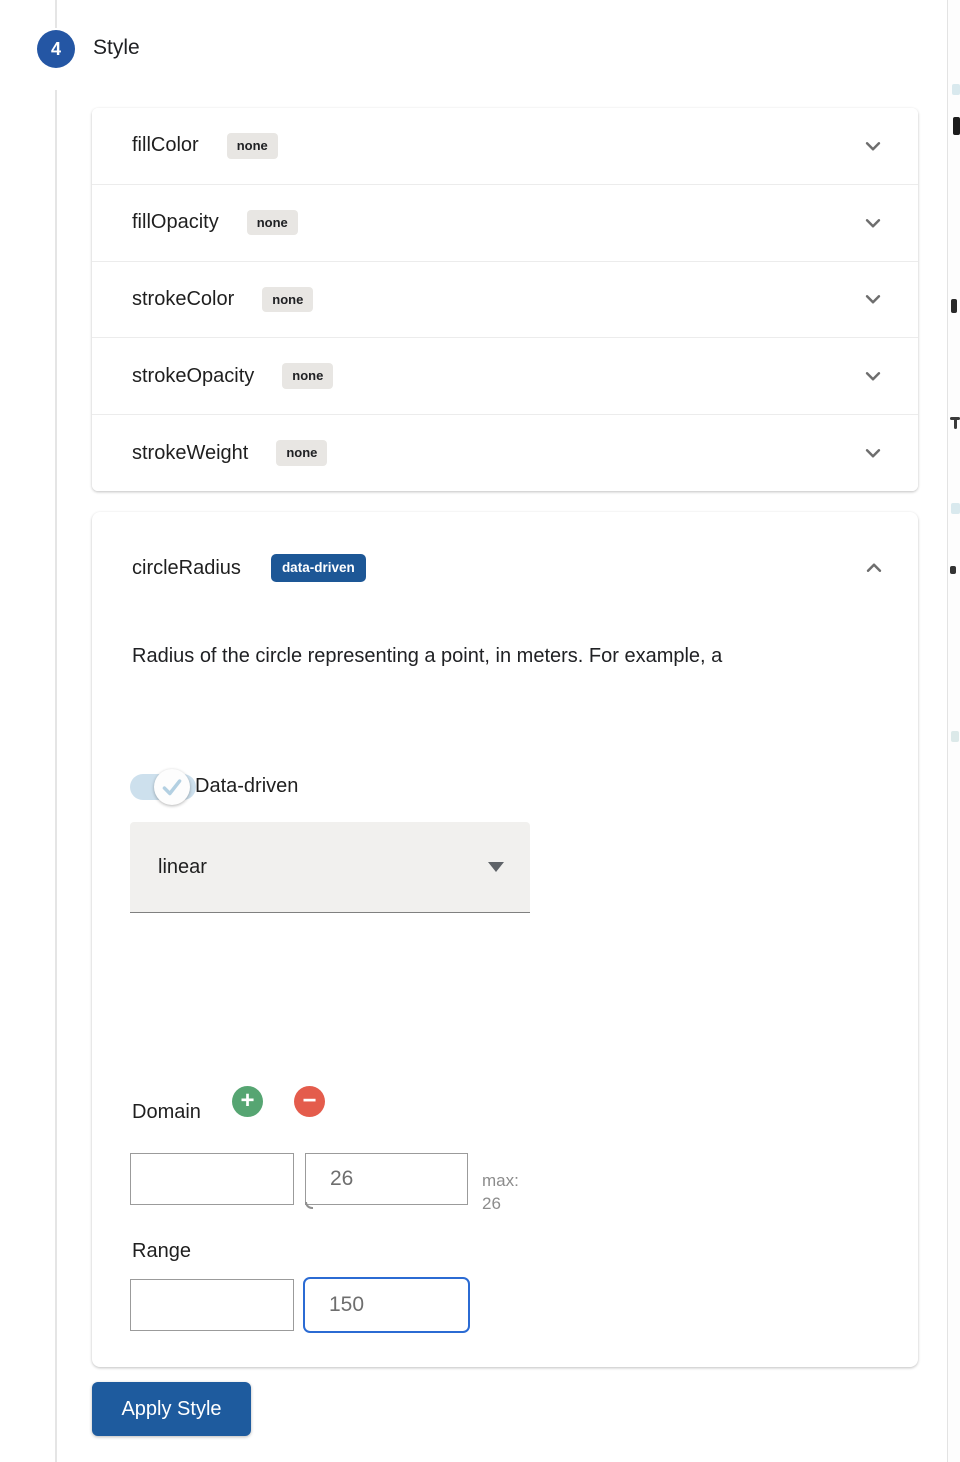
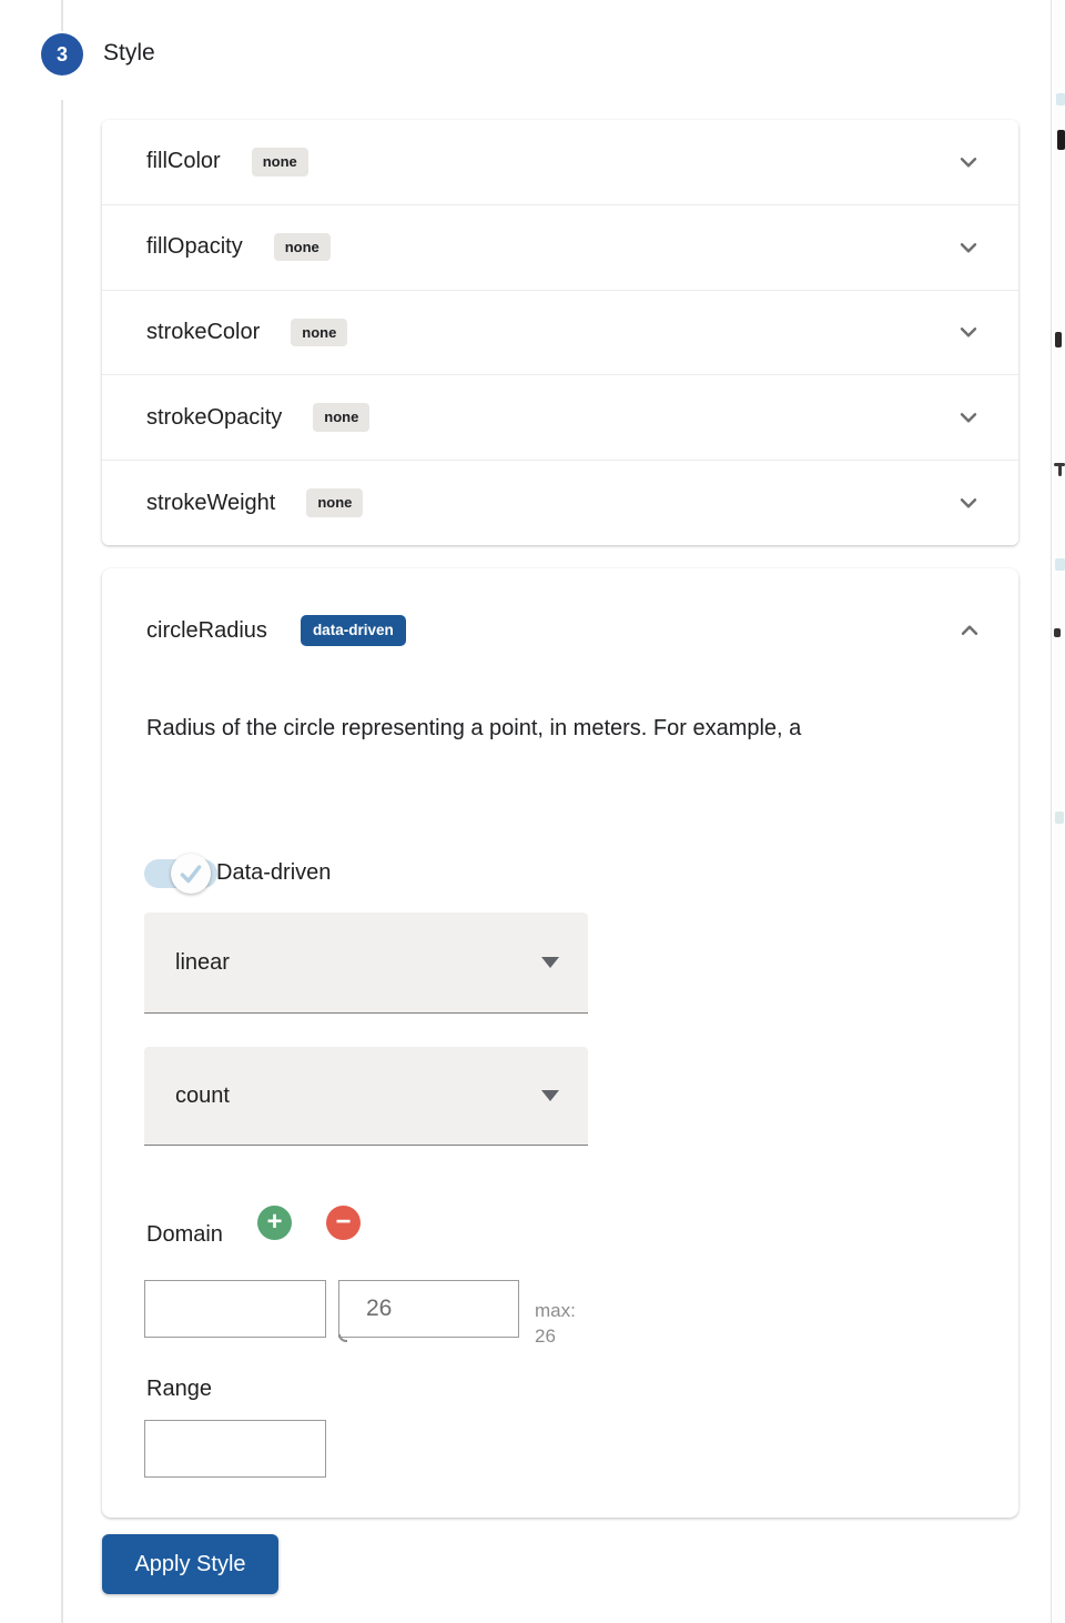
- 4
+ 3
  Style
  fillColor
  none
  fillOpacity
  none
  strokeColor
  none
  strokeOpacity
  none
  strokeWeight
  none
  circleRadius
  data-driven
  Radius of the circle representing a point, in meters. For example, a
  Data-driven
  linear
+ count
  Domain
  +
  −
  26
  max:
  26
  Range
- 150
  Apply Style
